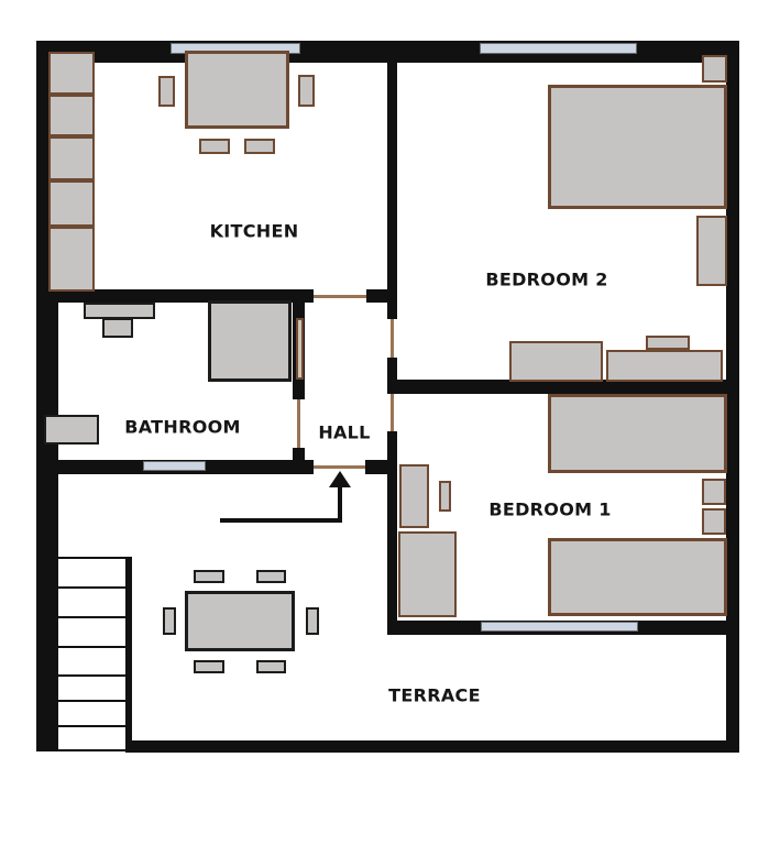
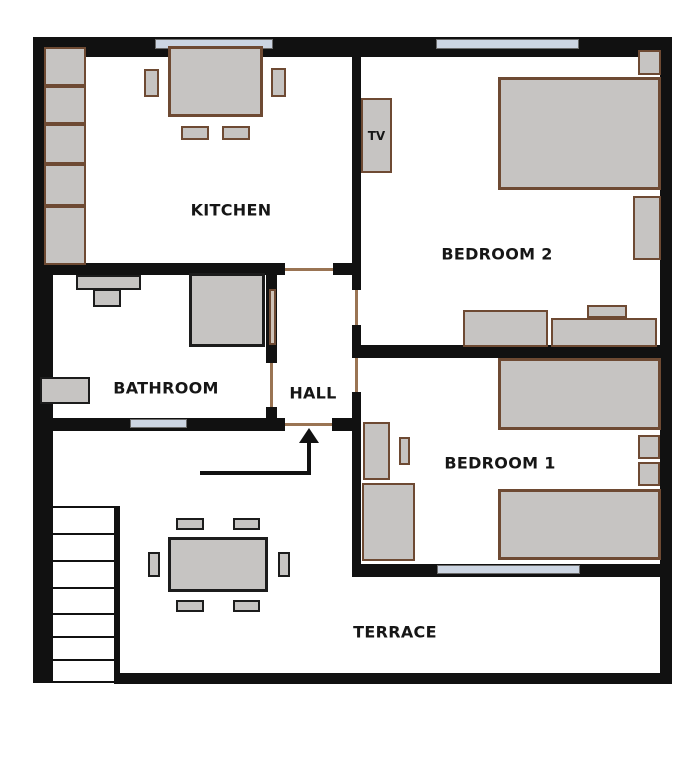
+ TV
  KITCHEN
  BATHROOM
  HALL
  BEDROOM 2
  BEDROOM 1
  TERRACE
